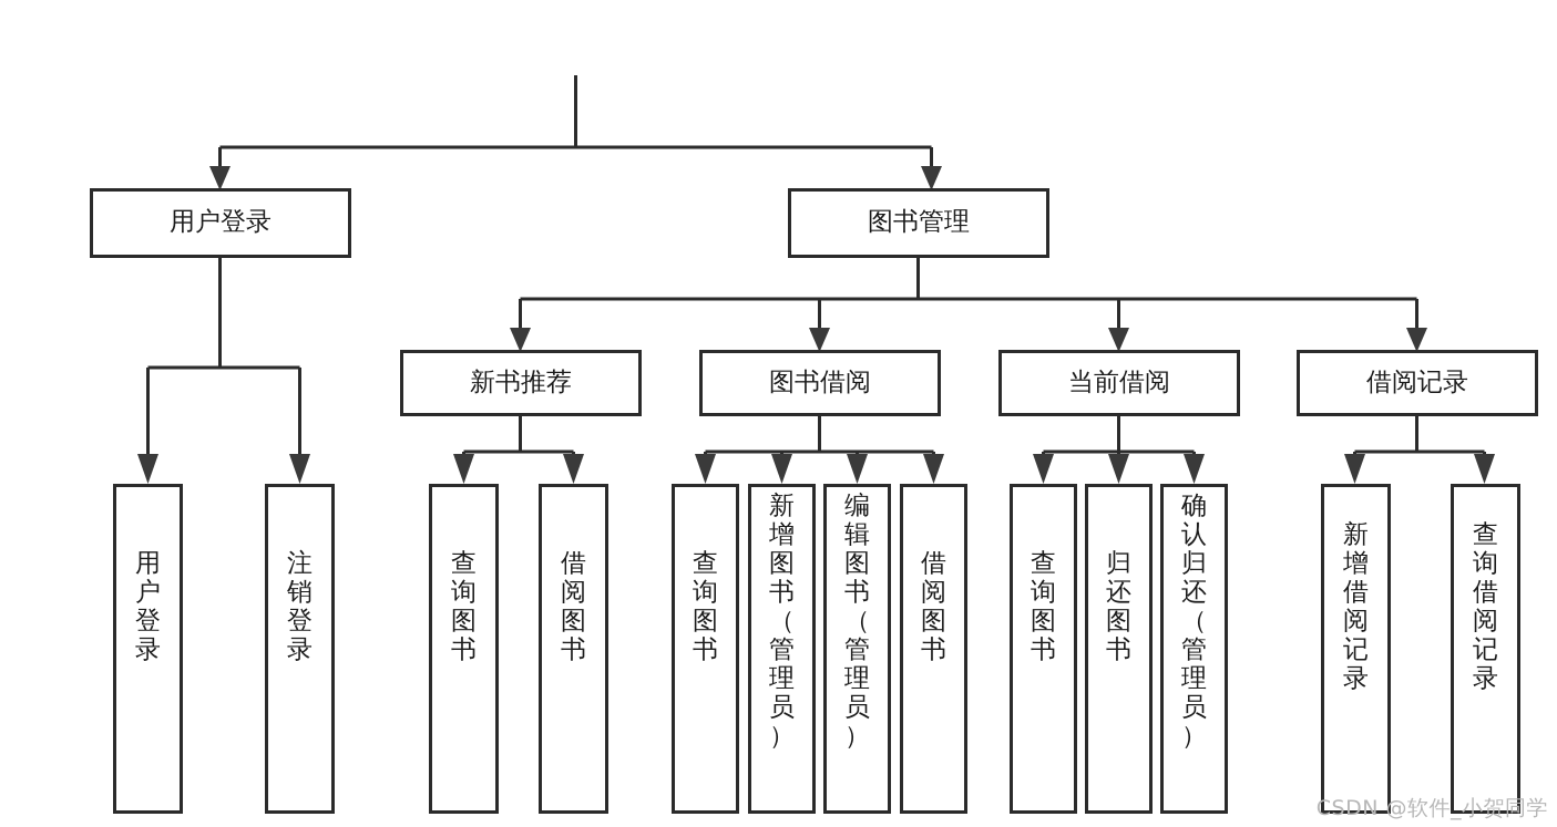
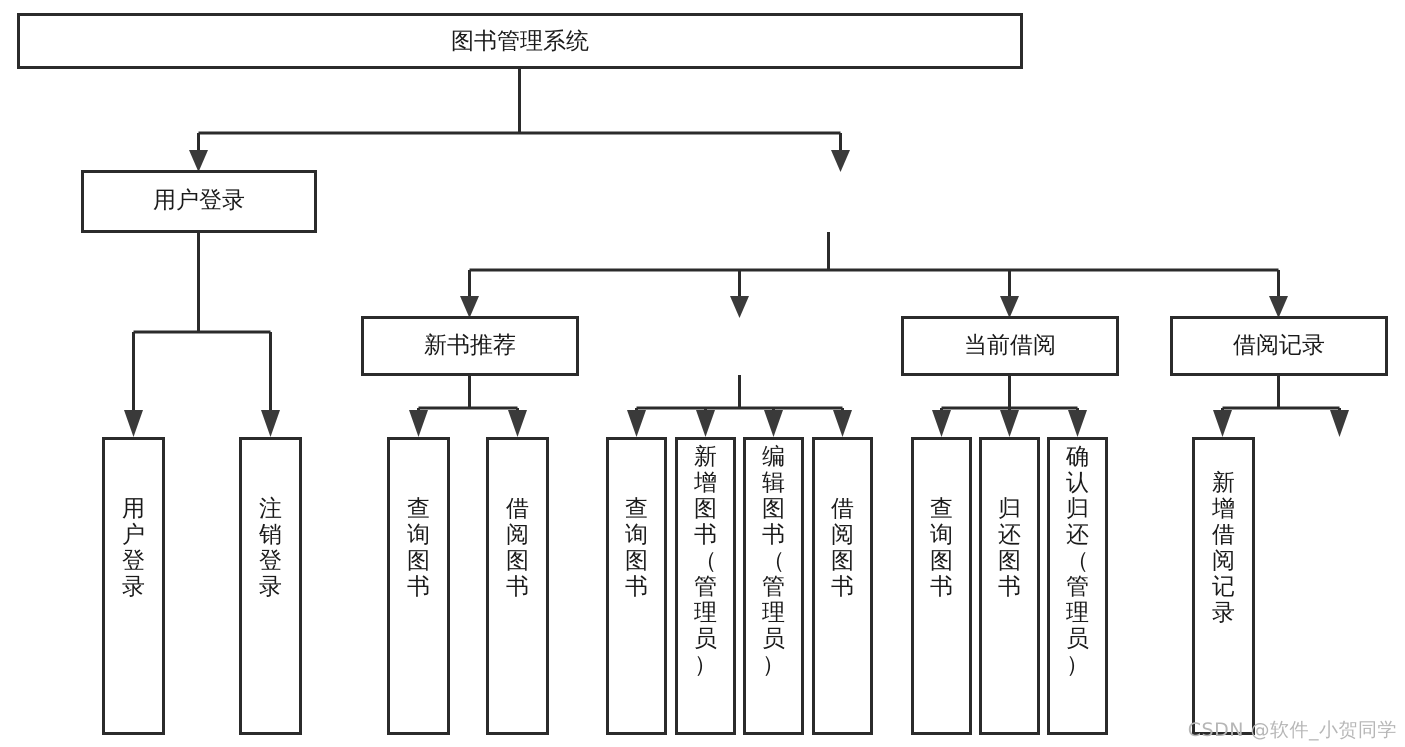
+ 图书管理系统
  用户登录
- 图书管理
  新书推荐
- 图书借阅
  当前借阅
  借阅记录
  用户登录
  注销登录
  查询图书
  借阅图书
  查询图书
  新增图书（管理员）
  编辑图书（管理员）
  借阅图书
  查询图书
  归还图书
  确认归还（管理员）
  新增借阅记录
- 查询借阅记录
  CSDN @软件_小贺同学
